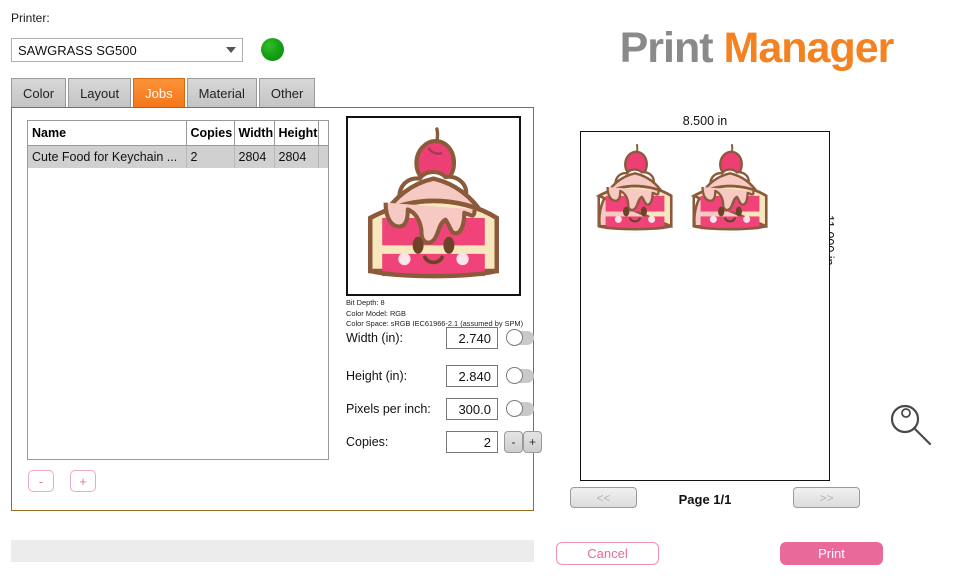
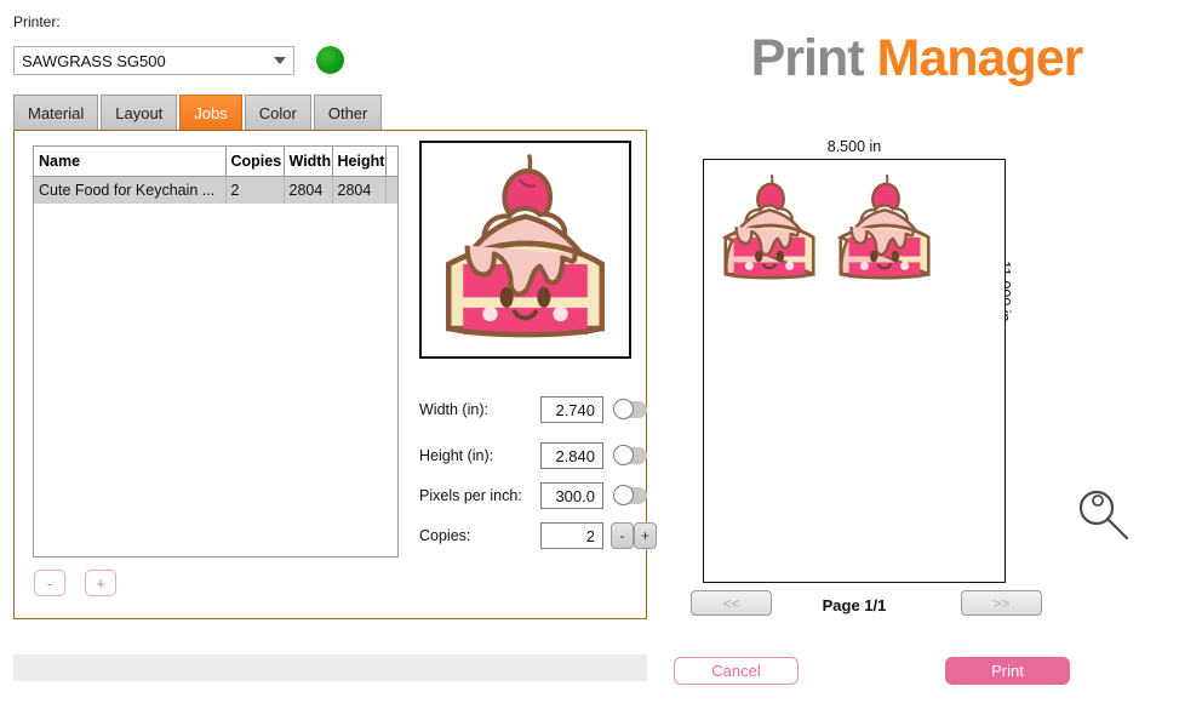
  Printer:
  SAWGRASS SG500
- Color
+ Material
  Layout
  Jobs
- Material
+ Color
  Other
  Name	Copies	Width	Height
  Cute Food for Keychain ...	2	2804	2804
  -
  +
- Bit Depth: 8
- Color Model: RGB
- Color Space: sRGB IEC61966-2.1 (assumed by SPM)
  Width (in):
  2.740
  Height (in):
  2.840
  Pixels per inch:
  300.0
  Copies:
  2
  -
  +
  Print Manager
  8.500 in
  <<
  Page 1/1
  >>
  Cancel
  Print
